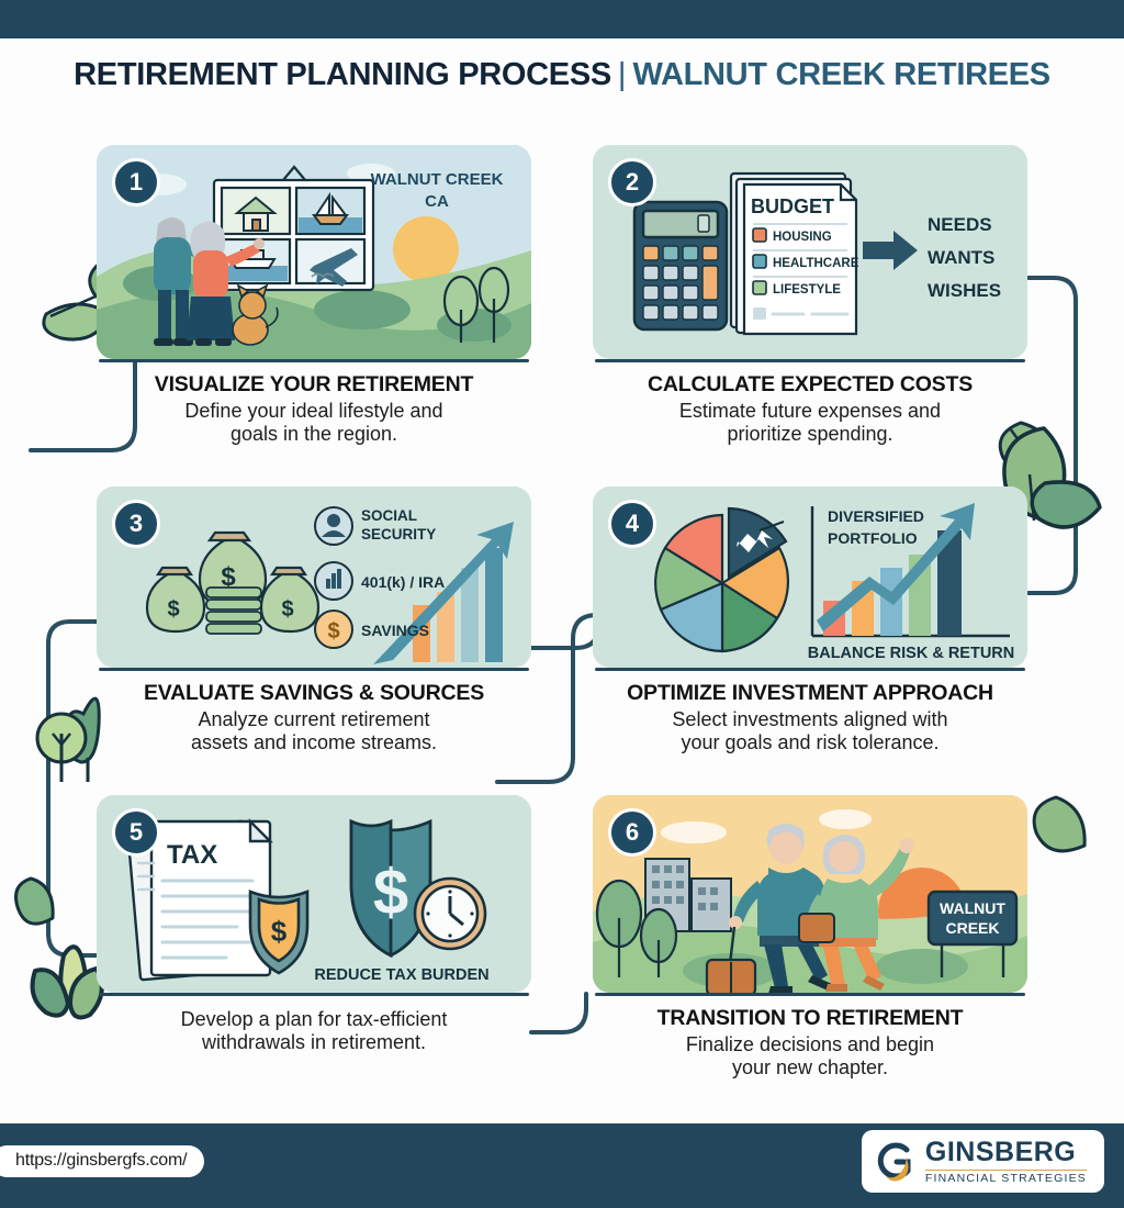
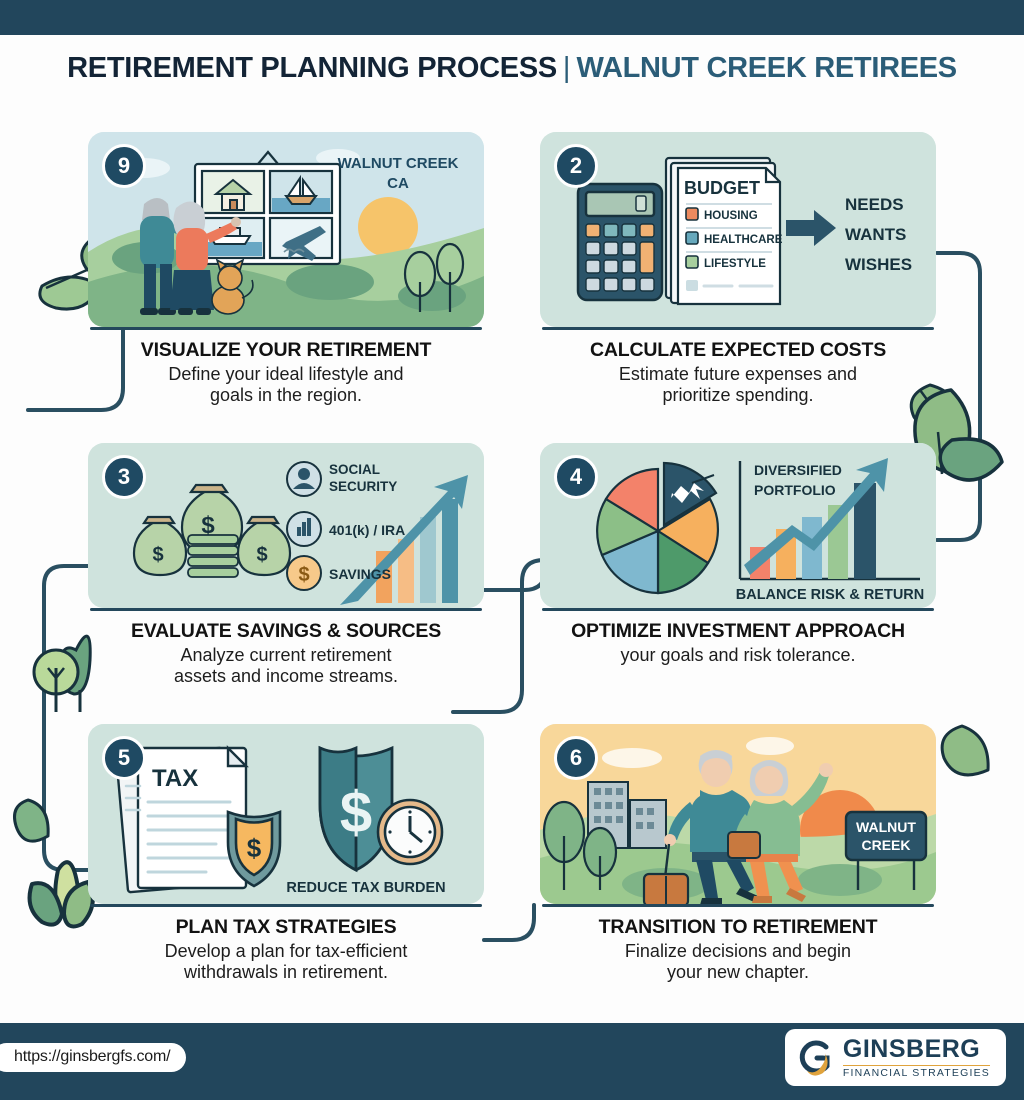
  RETIREMENT PLANNING PROCESS | WALNUT CREEK RETIREES
  WALNUT CREEK
  CA
- 1
+ 9
  VISUALIZE YOUR RETIREMENT
  Define your ideal lifestyle and
  goals in the region.
  BUDGET
  HOUSING
  HEALTHCARE
  LIFESTYLE
  NEEDS
  WANTS
  WISHES
  2
  CALCULATE EXPECTED COSTS
  Estimate future expenses and
  prioritize spending.
  $
  $
  $
  $
  SOCIAL
  SECURITY
  401(k) / IRA
  SAVINGS
  3
  EVALUATE SAVINGS & SOURCES
  Analyze current retirement
  assets and income streams.
  DIVERSIFIED
  PORTFOLIO
  BALANCE RISK & RETURN
  4
  OPTIMIZE INVESTMENT APPROACH
- Select investments aligned with
  your goals and risk tolerance.
  TAX
  $
  $
  REDUCE TAX BURDEN
  5
+ PLAN TAX STRATEGIES
  Develop a plan for tax-efficient
  withdrawals in retirement.
  WALNUT
  CREEK
  6
  TRANSITION TO RETIREMENT
  Finalize decisions and begin
  your new chapter.
  https://ginsbergfs.com/
  GINSBERG
  FINANCIAL STRATEGIES
